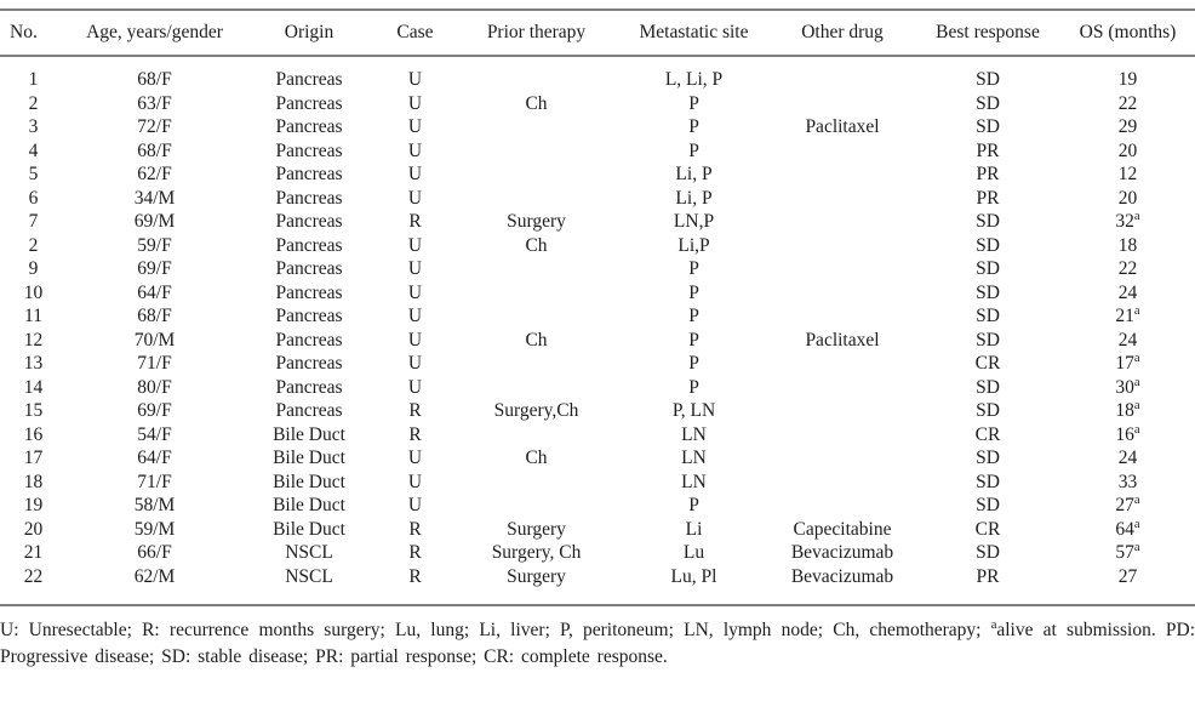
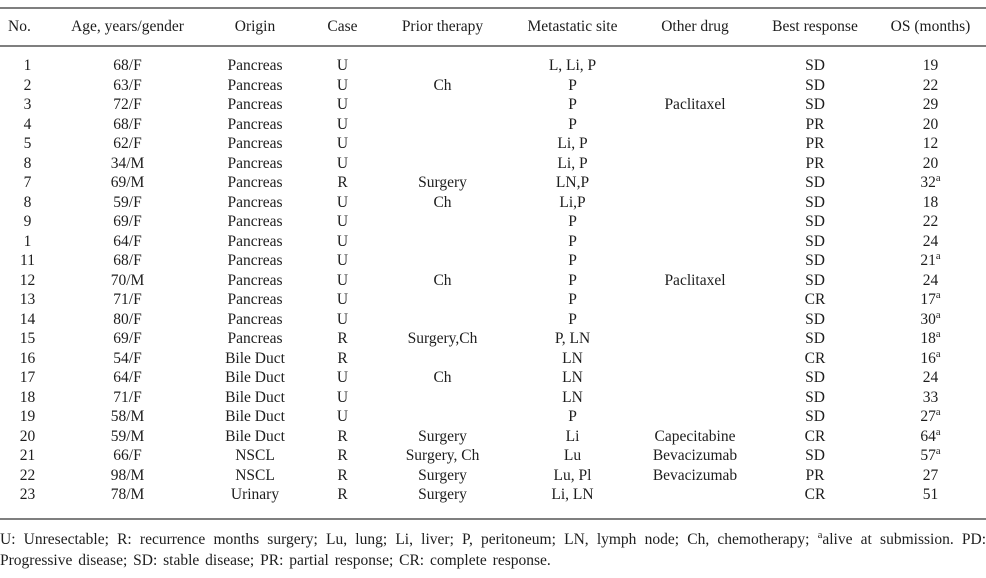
  No.	Age, years/gender	Origin	Case	Prior therapy	Metastatic site	Other drug	Best response	OS (months)
  1	68/F	Pancreas	U		L, Li, P		SD	19
  2	63/F	Pancreas	U	Ch	P		SD	22
  3	72/F	Pancreas	U		P	Paclitaxel	SD	29
  4	68/F	Pancreas	U		P		PR	20
  5	62/F	Pancreas	U		Li, P		PR	12
- 6	34/M	Pancreas	U		Li, P		PR	20
+ 8	34/M	Pancreas	U		Li, P		PR	20
  7	69/M	Pancreas	R	Surgery	LN,P		SD	32a
- 2	59/F	Pancreas	U	Ch	Li,P		SD	18
+ 8	59/F	Pancreas	U	Ch	Li,P		SD	18
  9	69/F	Pancreas	U		P		SD	22
- 10	64/F	Pancreas	U		P		SD	24
+ 1	64/F	Pancreas	U		P		SD	24
  11	68/F	Pancreas	U		P		SD	21a
  12	70/M	Pancreas	U	Ch	P	Paclitaxel	SD	24
  13	71/F	Pancreas	U		P		CR	17a
  14	80/F	Pancreas	U		P		SD	30a
  15	69/F	Pancreas	R	Surgery,Ch	P, LN		SD	18a
  16	54/F	Bile Duct	R		LN		CR	16a
  17	64/F	Bile Duct	U	Ch	LN		SD	24
  18	71/F	Bile Duct	U		LN		SD	33
  19	58/M	Bile Duct	U		P		SD	27a
  20	59/M	Bile Duct	R	Surgery	Li	Capecitabine	CR	64a
  21	66/F	NSCL	R	Surgery, Ch	Lu	Bevacizumab	SD	57a
- 22	62/M	NSCL	R	Surgery	Lu, Pl	Bevacizumab	PR	27
+ 22	98/M	NSCL	R	Surgery	Lu, Pl	Bevacizumab	PR	27
+ 23	78/M	Urinary	R	Surgery	Li, LN		CR	51
  U: Unresectable; R: recurrence months surgery; Lu, lung; Li, liver; P, peritoneum; LN, lymph node; Ch, chemotherapy; aalive at submission. PD: Progressive disease; SD: stable disease; PR: partial response; CR: complete response.
